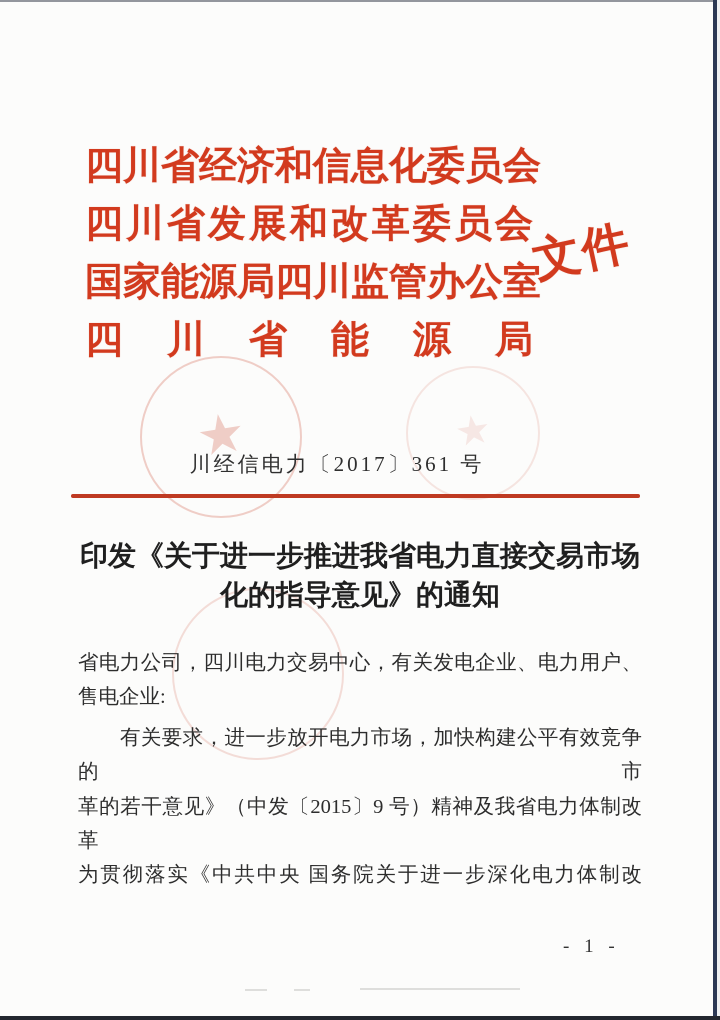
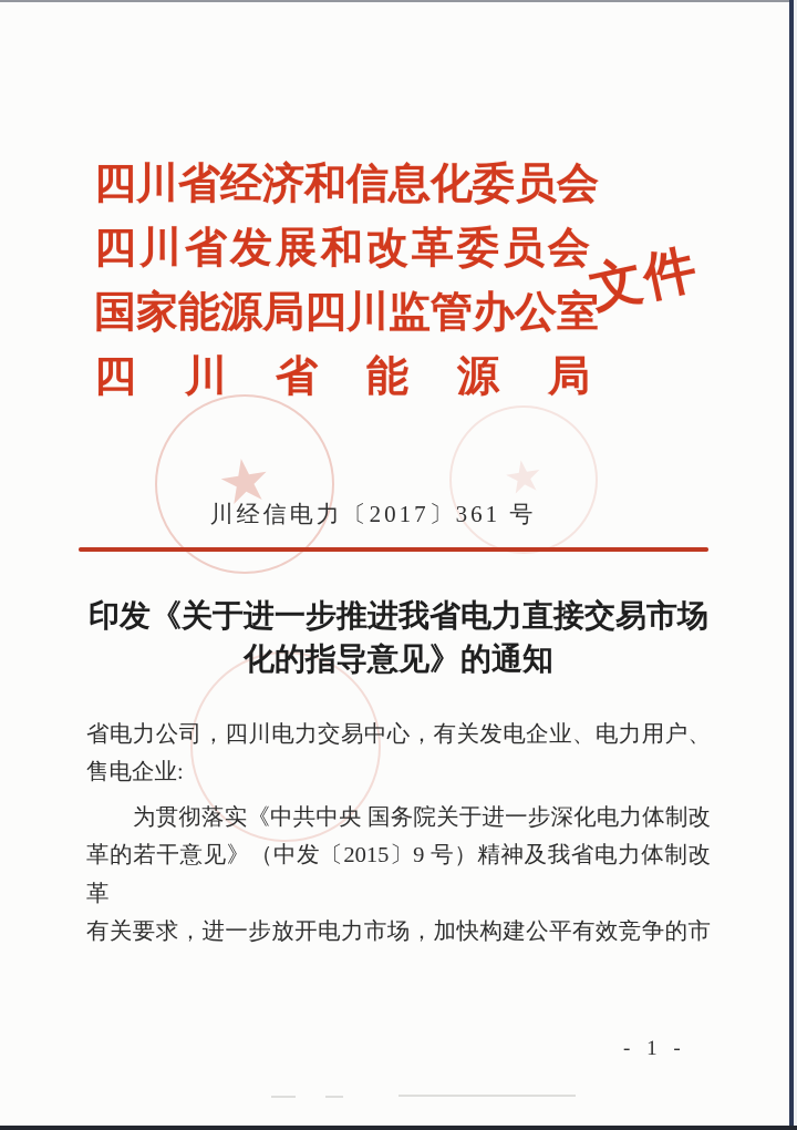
  四川省经济和信息化委员会
  四川省发展和改革委员会
  国家能源局四川监管办公室
  四川省能源局
  川经信电力〔2017〕361 号
  印发《关于进一步推进我省电力直接交易市场
  化的指导意见》的通知
  省电力公司，四川电力交易中心，有关发电企业、电力用户、
  售电企业:
- 有关要求，进一步放开电力市场，加快构建公平有效竞争的市
+ 为贯彻落实《中共中央 国务院关于进一步深化电力体制改
  革的若干意见》（中发〔2015〕9 号）精神及我省电力体制改革
- 为贯彻落实《中共中央 国务院关于进一步深化电力体制改
+ 有关要求，进一步放开电力市场，加快构建公平有效竞争的市
  - 1 -
